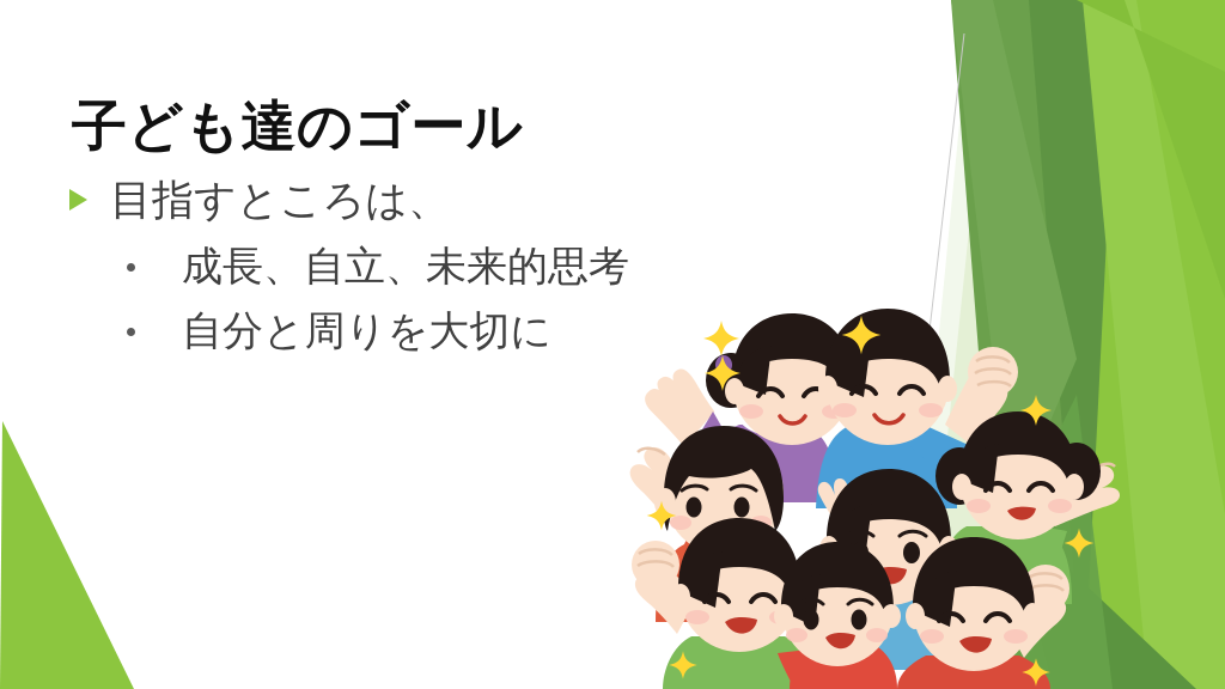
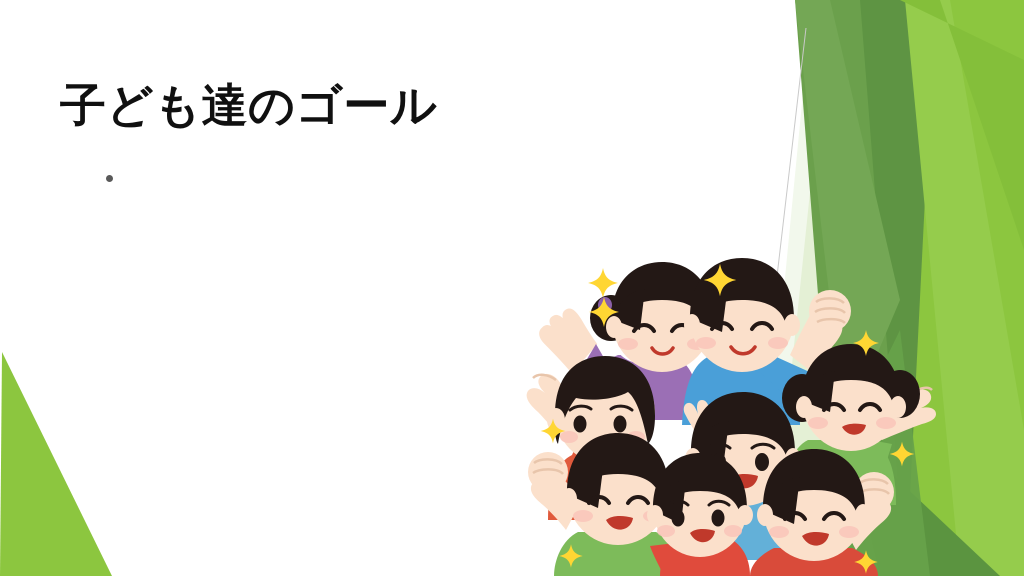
  子ども達のゴール
- 目指すところは、
- 成長、自立、未来的思考
- 自分と周りを大切に
